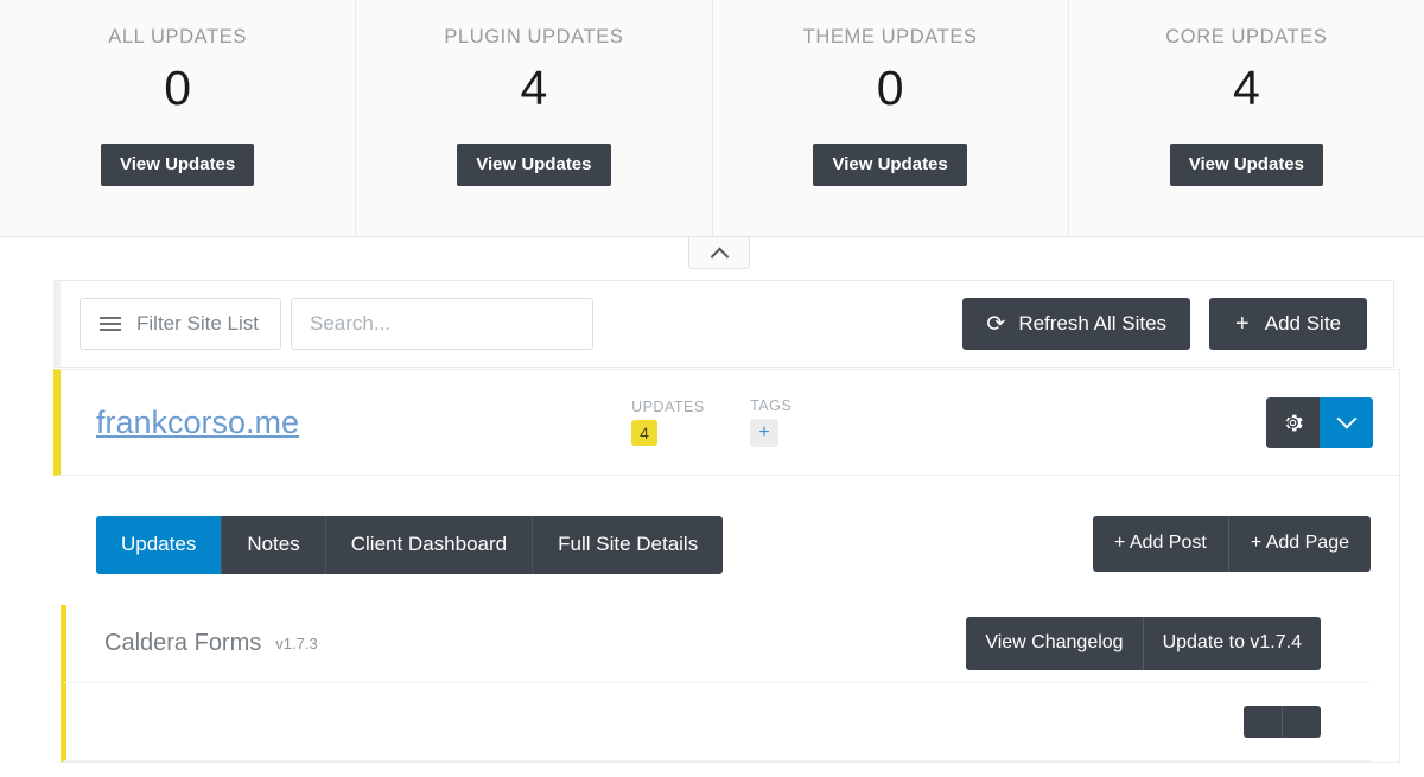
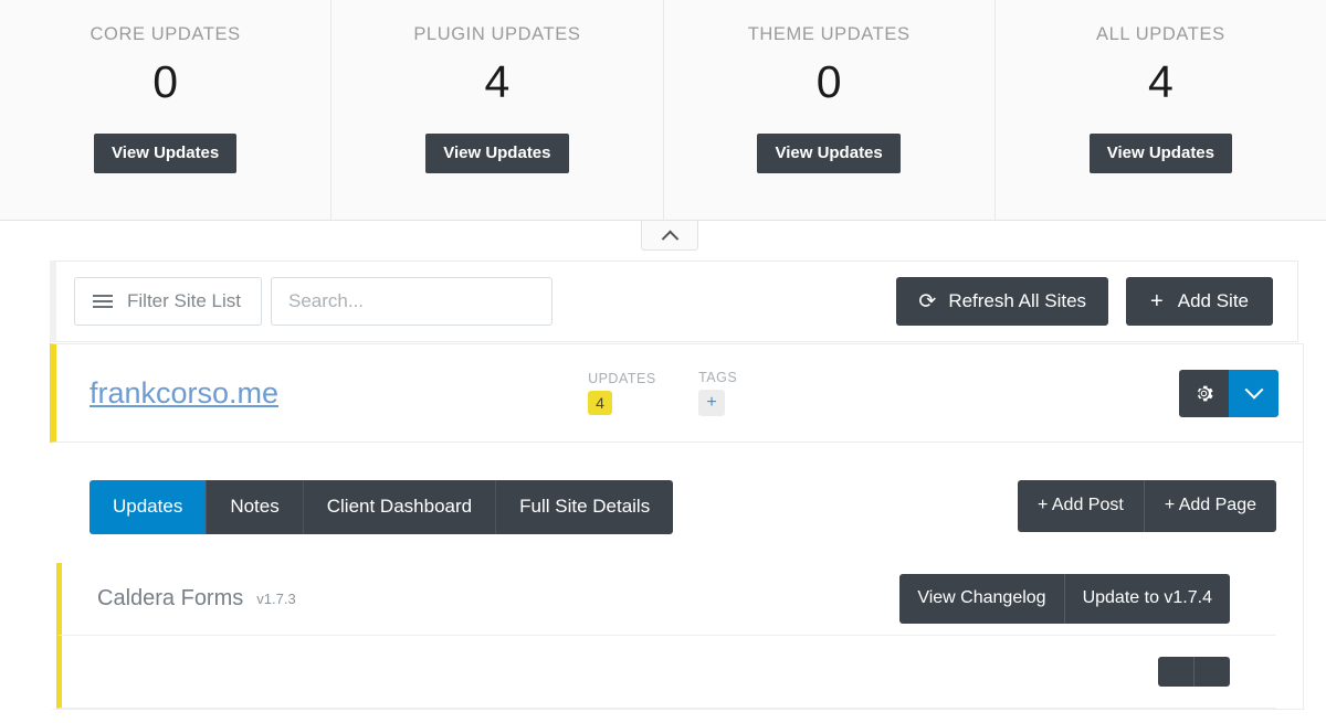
- ALL UPDATES
+ CORE UPDATES
  0
  View Updates
  PLUGIN UPDATES
  4
  View Updates
  THEME UPDATES
  0
  View Updates
- CORE UPDATES
+ ALL UPDATES
  4
  View Updates
  Filter Site List
  Search...
  ⟳
  Refresh All Sites
  +
  Add Site
  frankcorso.me
  UPDATES
  4
  TAGS
  +
  Updates
  Notes
  Client Dashboard
  Full Site Details
  + Add Post
  + Add Page
  Caldera Forms
  v1.7.3
  View Changelog
  Update to v1.7.4
